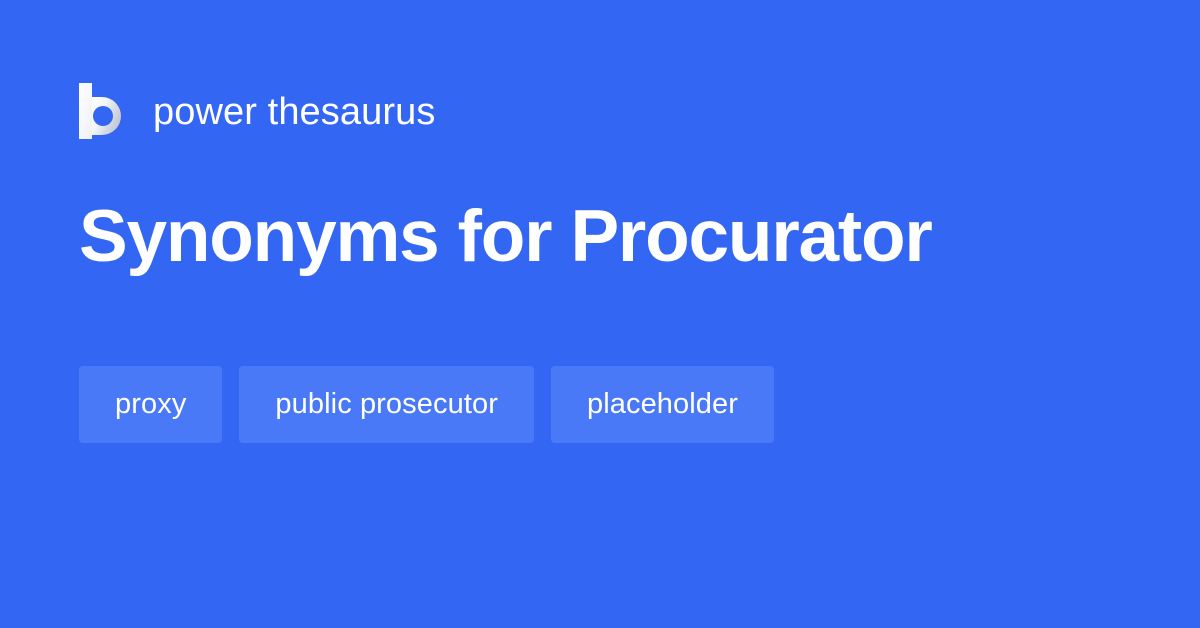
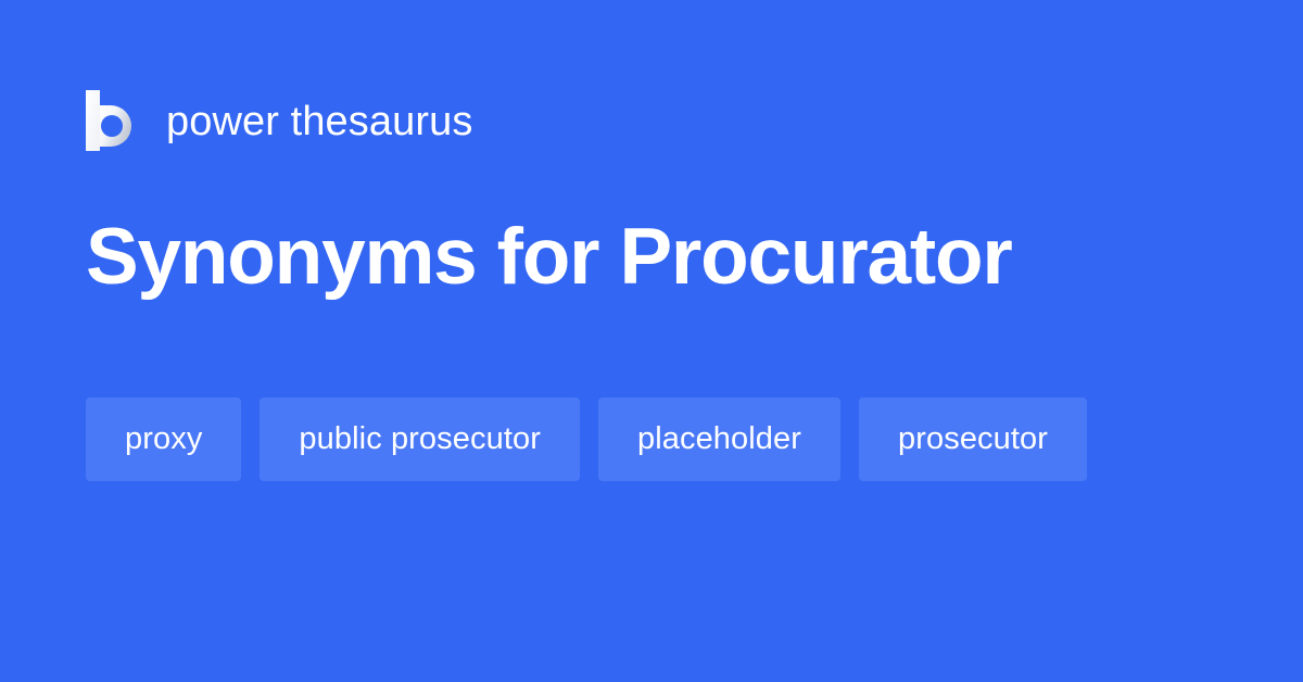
  power thesaurus
  Synonyms for Procurator
  proxy
  public prosecutor
  placeholder
+ prosecutor
